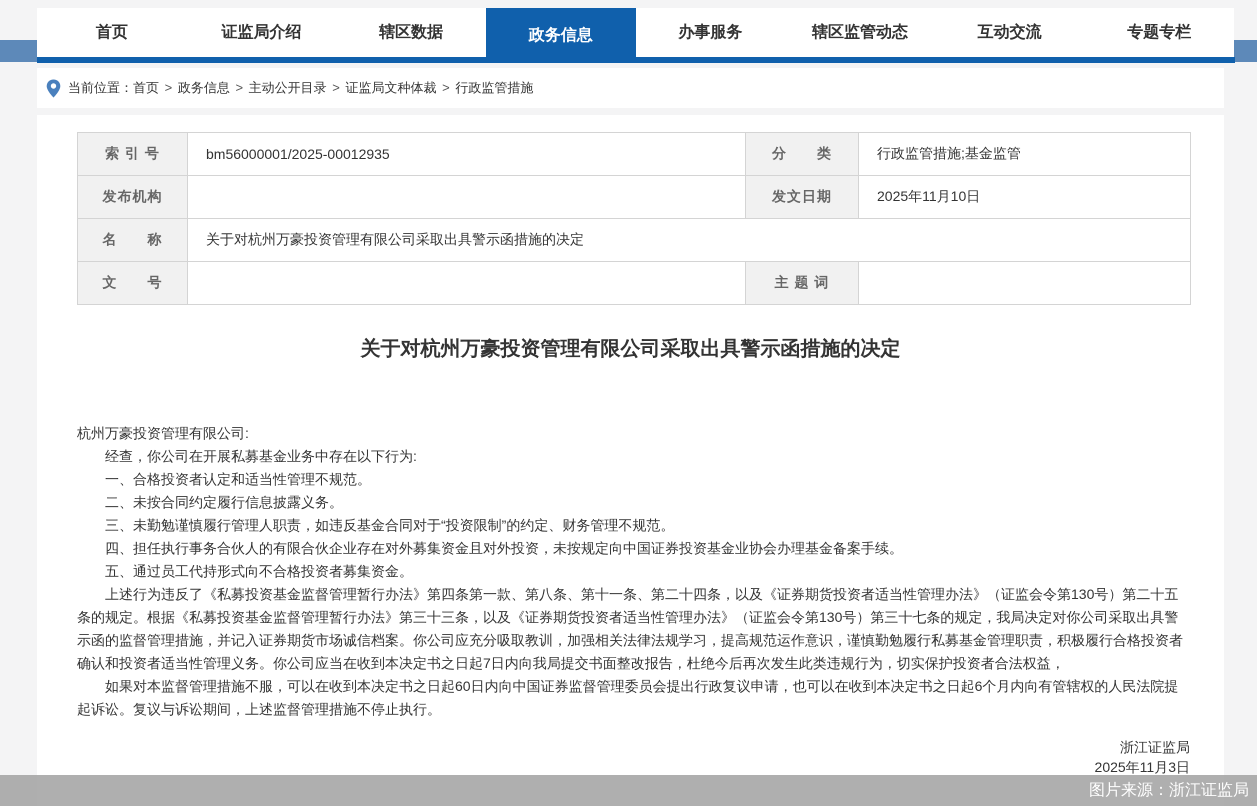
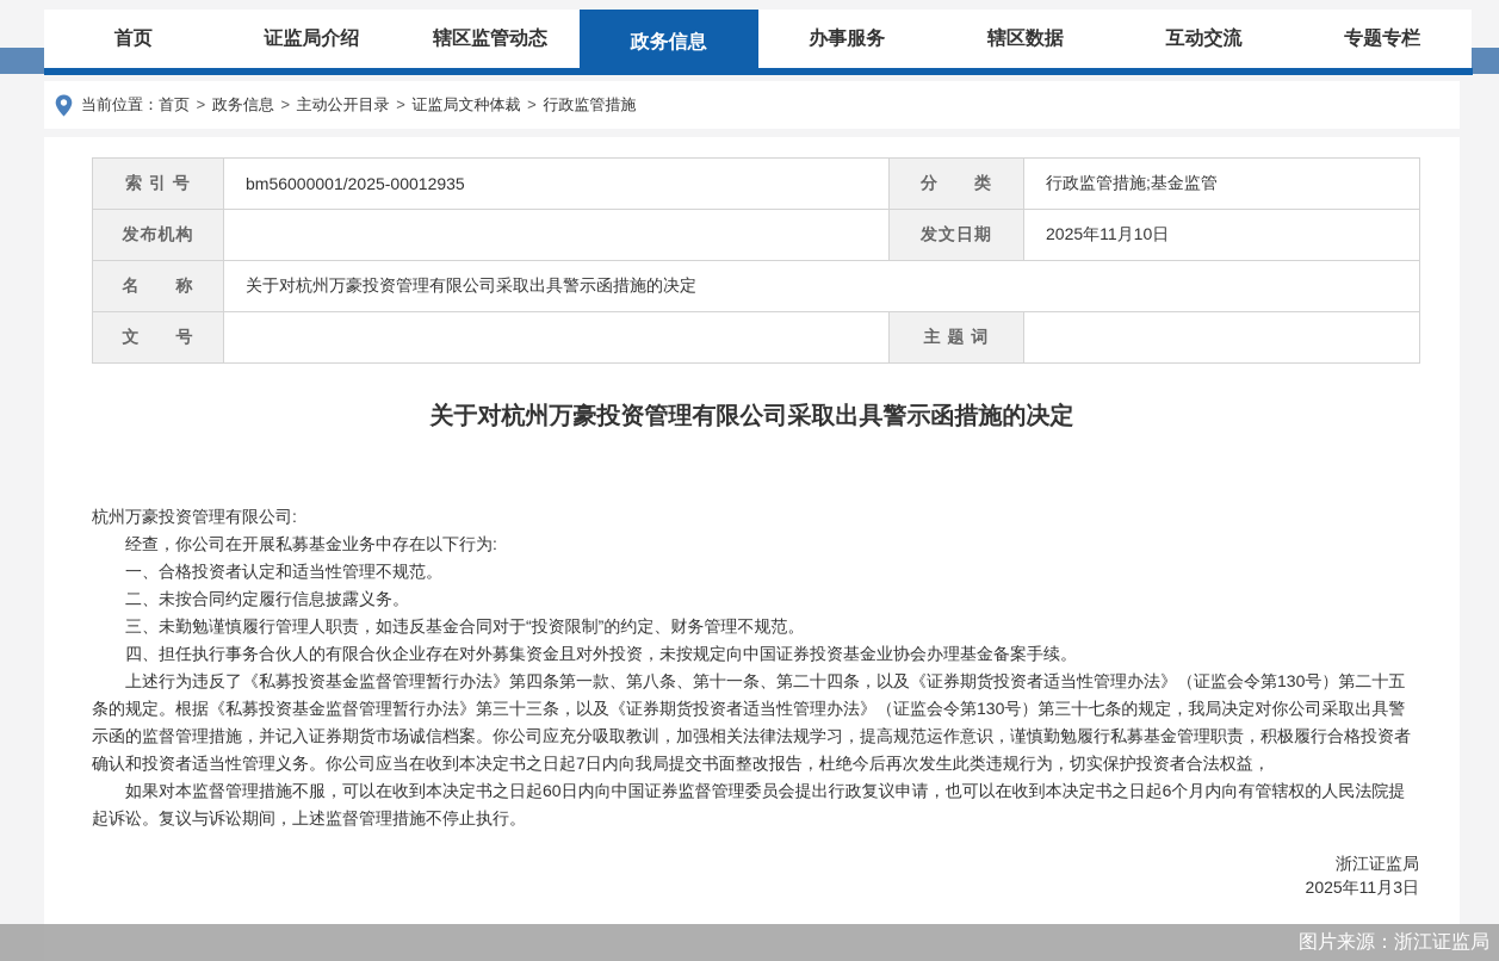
  首页
  证监局介绍
- 辖区数据
+ 辖区监管动态
  政务信息
  办事服务
- 辖区监管动态
+ 辖区数据
  互动交流
  专题专栏
  当前位置：
  首页 > 政务信息 > 主动公开目录 > 证监局文种体裁 > 行政监管措施
  索 引 号	bm56000001/2025-00012935	分 类	行政监管措施;基金监管
  发布机构		发文日期	2025年11月10日
  名 称	关于对杭州万豪投资管理有限公司采取出具警示函措施的决定
  文 号		主 题 词
  关于对杭州万豪投资管理有限公司采取出具警示函措施的决定
  杭州万豪投资管理有限公司:
  经查，你公司在开展私募基金业务中存在以下行为:
  一、合格投资者认定和适当性管理不规范。
  二、未按合同约定履行信息披露义务。
  三、未勤勉谨慎履行管理人职责，如违反基金合同对于“投资限制”的约定、财务管理不规范。
  四、担任执行事务合伙人的有限合伙企业存在对外募集资金且对外投资，未按规定向中国证券投资基金业协会办理基金备案手续。
- 五、通过员工代持形式向不合格投资者募集资金。
  上述行为违反了《私募投资基金监督管理暂行办法》第四条第一款、第八条、第十一条、第二十四条，以及《证券期货投资者适当性管理办法》（证监会令第130号）第二十五条的规定。根据《私募投资基金监督管理暂行办法》第三十三条，以及《证券期货投资者适当性管理办法》（证监会令第130号）第三十七条的规定，我局决定对你公司采取出具警示函的监督管理措施，并记入证券期货市场诚信档案。你公司应充分吸取教训，加强相关法律法规学习，提高规范运作意识，谨慎勤勉履行私募基金管理职责，积极履行合格投资者确认和投资者适当性管理义务。你公司应当在收到本决定书之日起7日内向我局提交书面整改报告，杜绝今后再次发生此类违规行为，切实保护投资者合法权益，
  如果对本监督管理措施不服，可以在收到本决定书之日起60日内向中国证券监督管理委员会提出行政复议申请，也可以在收到本决定书之日起6个月内向有管辖权的人民法院提起诉讼。复议与诉讼期间，上述监督管理措施不停止执行。
  浙江证监局
  2025年11月3日
  图片来源：浙江证监局
